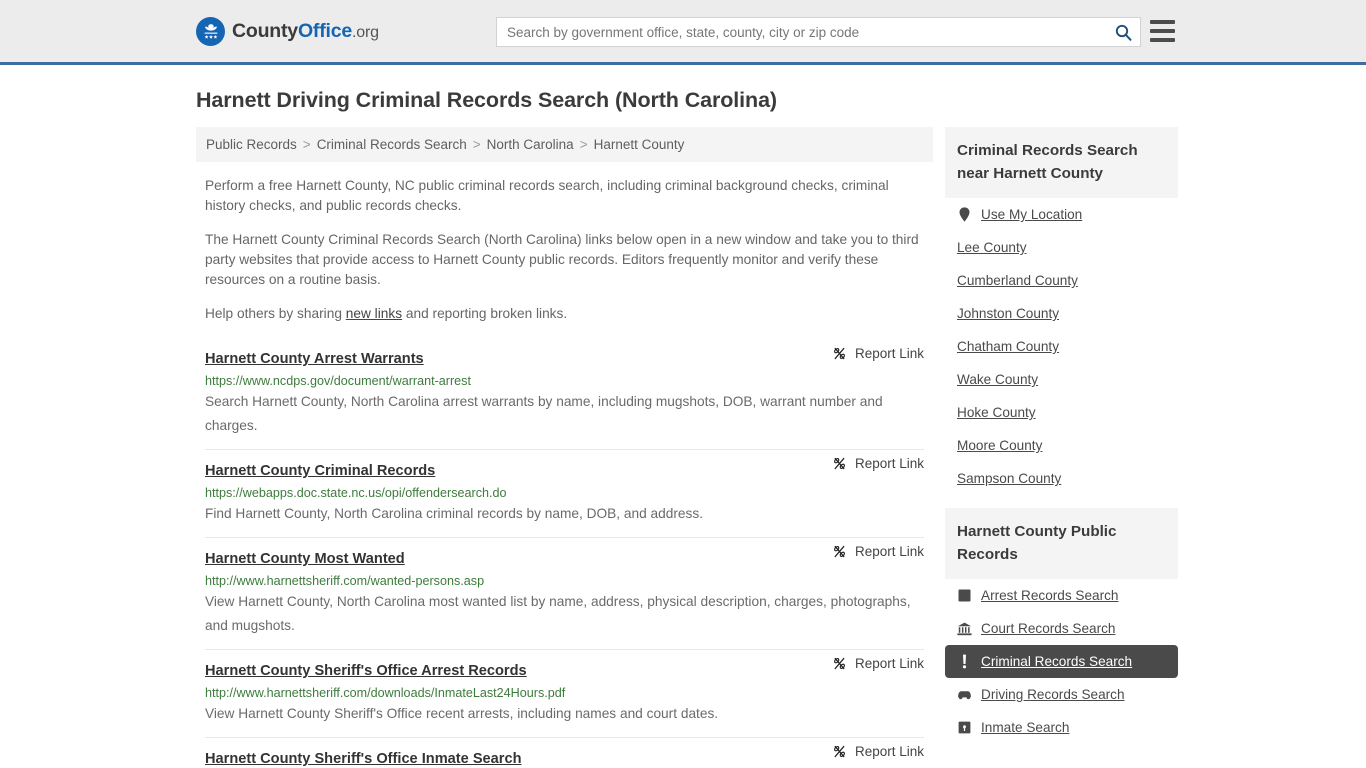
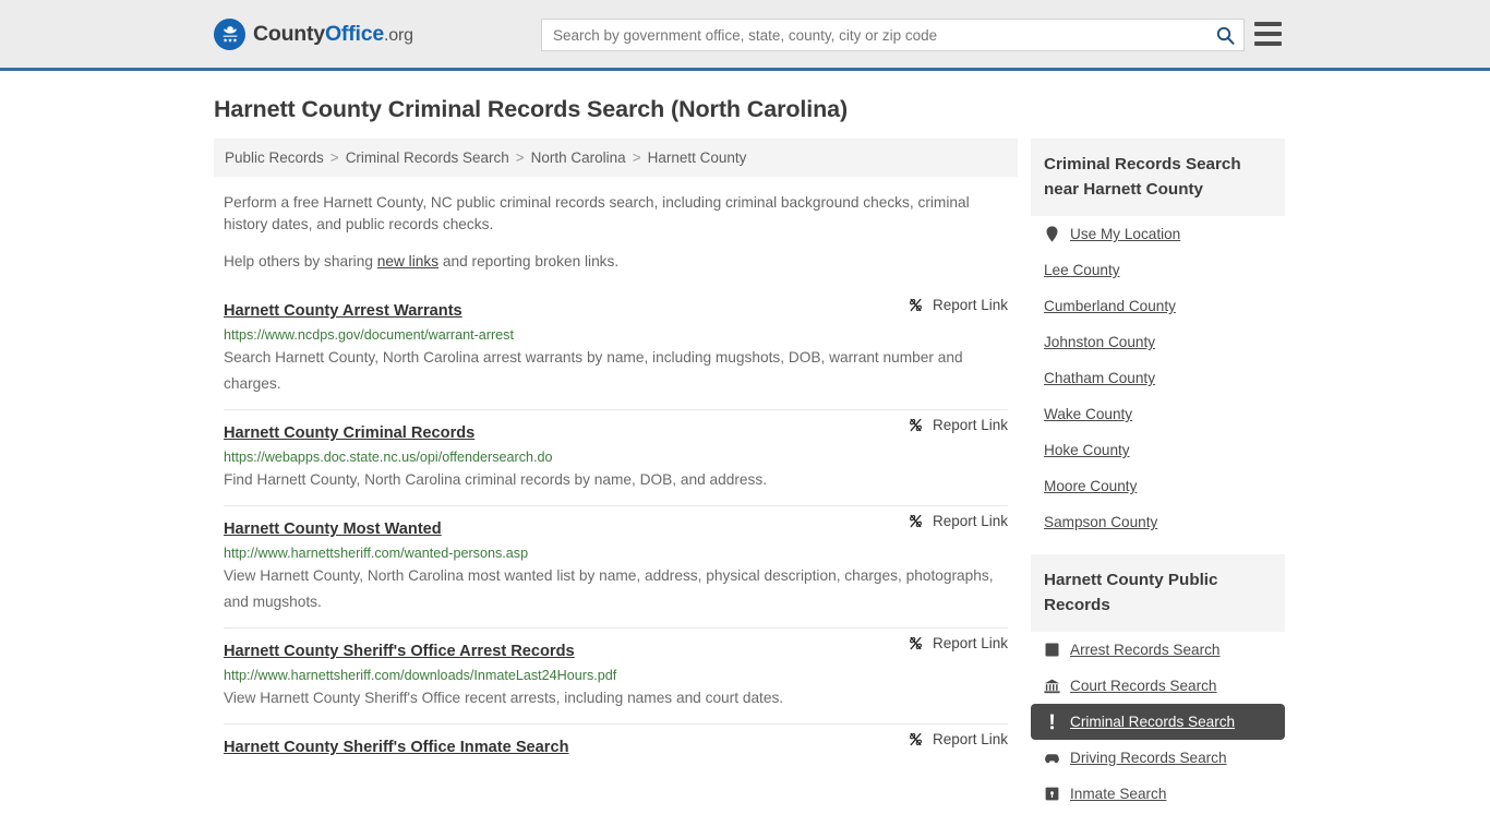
  CountyOffice.org
  Search by government office, state, county, city or zip code
- Harnett Driving Criminal Records Search (North Carolina)
+ Harnett County Criminal Records Search (North Carolina)
  Public Records
  >
  Criminal Records Search
  >
  North Carolina
  >
  Harnett County
- Perform a free Harnett County, NC public criminal records search, including criminal background checks, criminal history checks, and public records checks.
+ Perform a free Harnett County, NC public criminal records search, including criminal background checks, criminal history dates, and public records checks.
- The Harnett County Criminal Records Search (North Carolina) links below open in a new window and take you to third party websites that provide access to Harnett County public records. Editors frequently monitor and verify these resources on a routine basis.
  Help others by sharing new links and reporting broken links.
  Harnett County Arrest Warrants
  Report Link
  https://www.ncdps.gov/document/warrant-arrest
  Search Harnett County, North Carolina arrest warrants by name, including mugshots, DOB, warrant number and charges.
  Harnett County Criminal Records
  Report Link
  https://webapps.doc.state.nc.us/opi/offendersearch.do
  Find Harnett County, North Carolina criminal records by name, DOB, and address.
  Harnett County Most Wanted
  Report Link
  http://www.harnettsheriff.com/wanted-persons.asp
  View Harnett County, North Carolina most wanted list by name, address, physical description, charges, photographs, and mugshots.
  Harnett County Sheriff's Office Arrest Records
  Report Link
  http://www.harnettsheriff.com/downloads/InmateLast24Hours.pdf
  View Harnett County Sheriff's Office recent arrests, including names and court dates.
  Harnett County Sheriff's Office Inmate Search
  Report Link
  Criminal Records Search near Harnett County
  Use My Location
  Lee County
  Cumberland County
  Johnston County
  Chatham County
  Wake County
  Hoke County
  Moore County
  Sampson County
  Harnett County Public Records
  Arrest Records Search
  Court Records Search
  Criminal Records Search
  Driving Records Search
  Inmate Search
